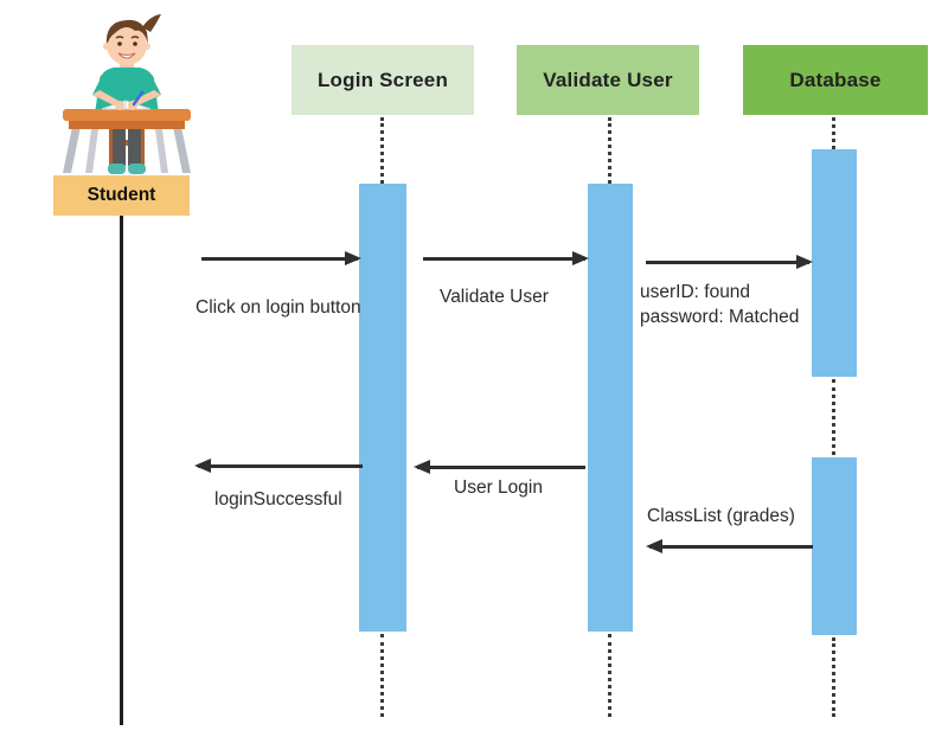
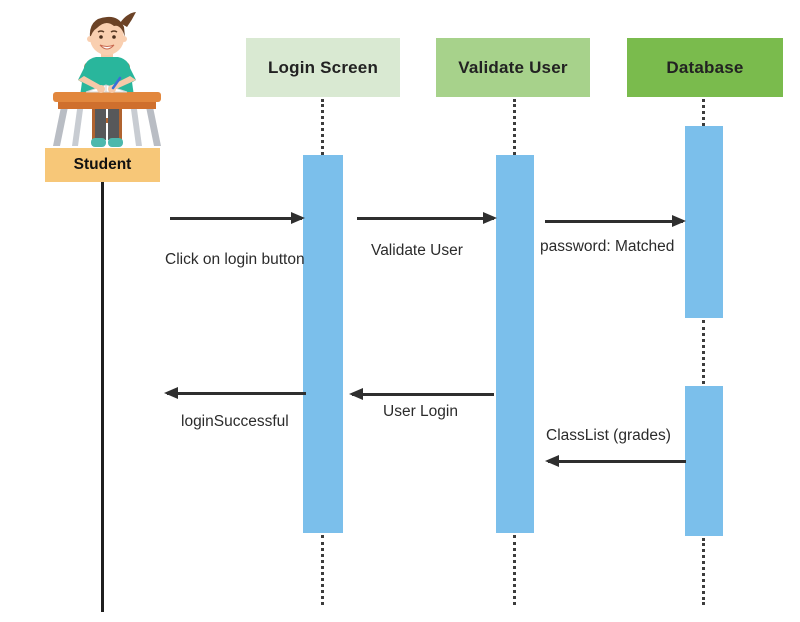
  Student
  Login Screen
  Validate User
  Database
  Click on login button
  Validate User
- userID: found
  password: Matched
  User Login
  loginSuccessful
  ClassList (grades)
